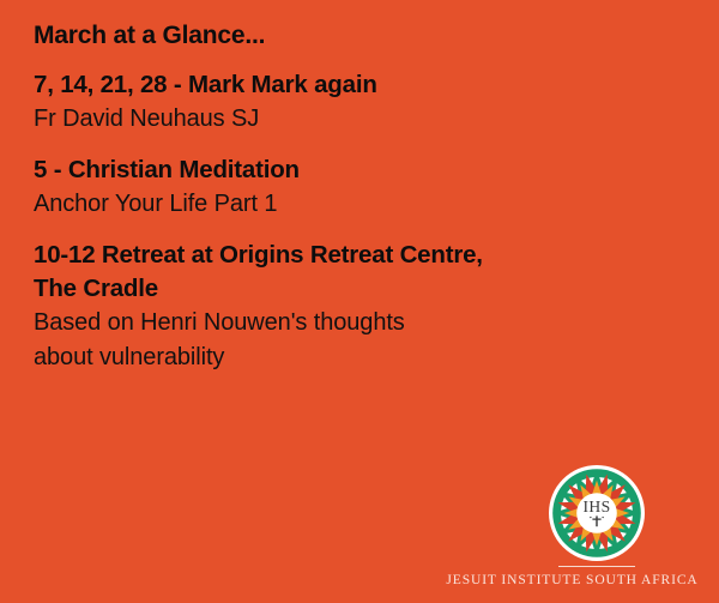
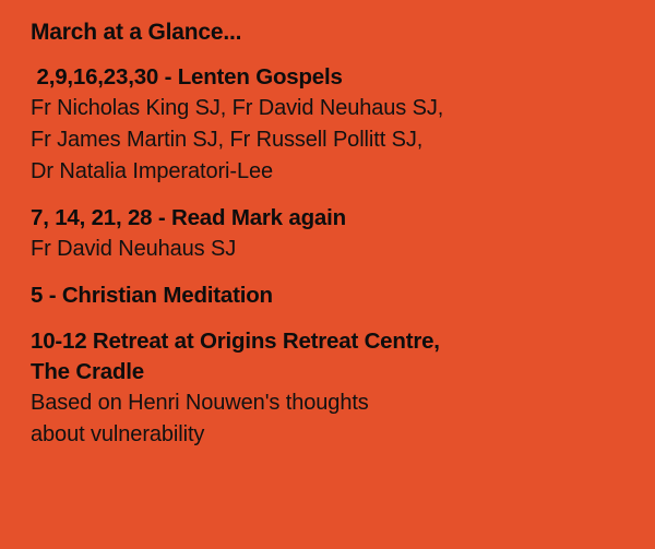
  March at a Glance...
+ 2,9,16,23,30 - Lenten Gospels
+ Fr Nicholas King SJ, Fr David Neuhaus SJ,
+ Fr James Martin SJ, Fr Russell Pollitt SJ,
+ Dr Natalia Imperatori-Lee
- 7, 14, 21, 28 - Mark Mark again
+ 7, 14, 21, 28 - Read Mark again
  Fr David Neuhaus SJ
  5 - Christian Meditation
- Anchor Your Life Part 1
  10-12 Retreat at Origins Retreat Centre,
  The Cradle
  Based on Henri Nouwen's thoughts
  about vulnerability
- IHS
- JESUIT INSTITUTE SOUTH AFRICA
